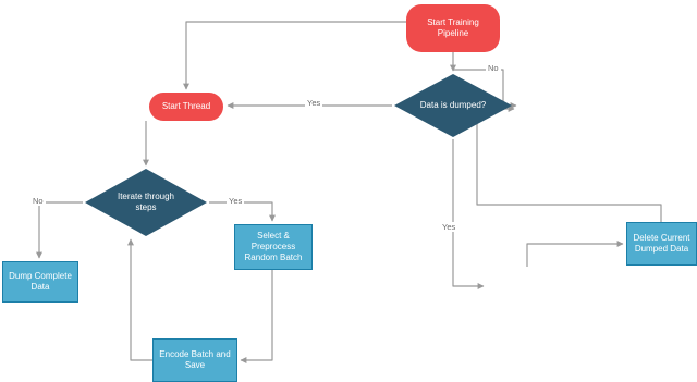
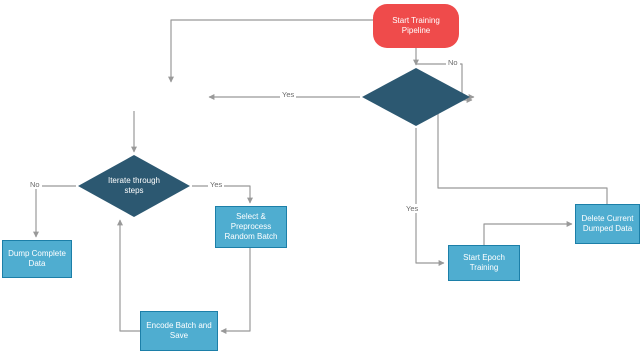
  Start Training
  Pipeline
- Start Thread
- Data is dumped?
  Iterate through
  steps
  Select &
  Preprocess
  Random Batch
  Dump Complete
  Data
  Encode Batch and
  Save
+ Start Epoch
+ Training
  Delete Current
  Dumped Data
  No
  Yes
  No
  Yes
  Yes
